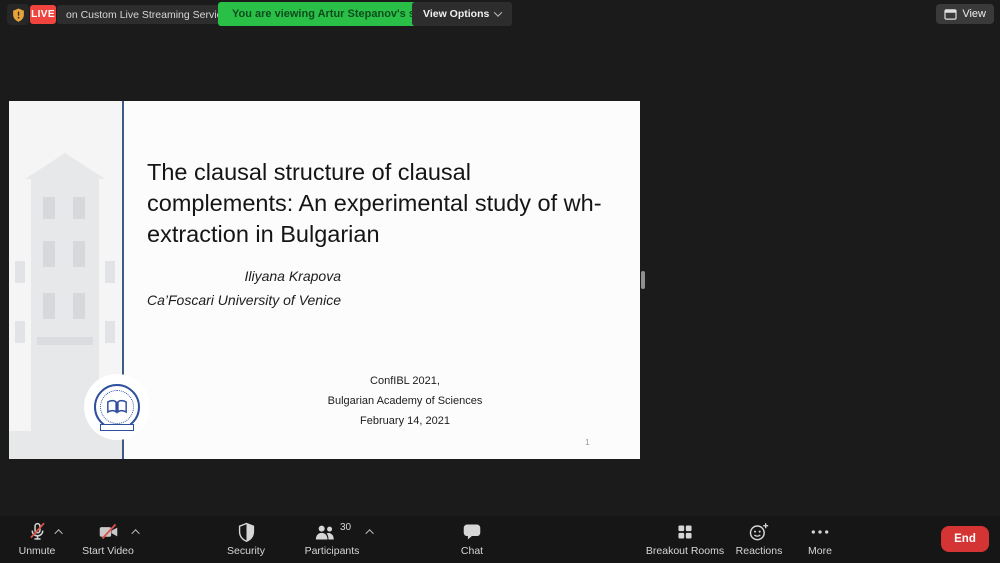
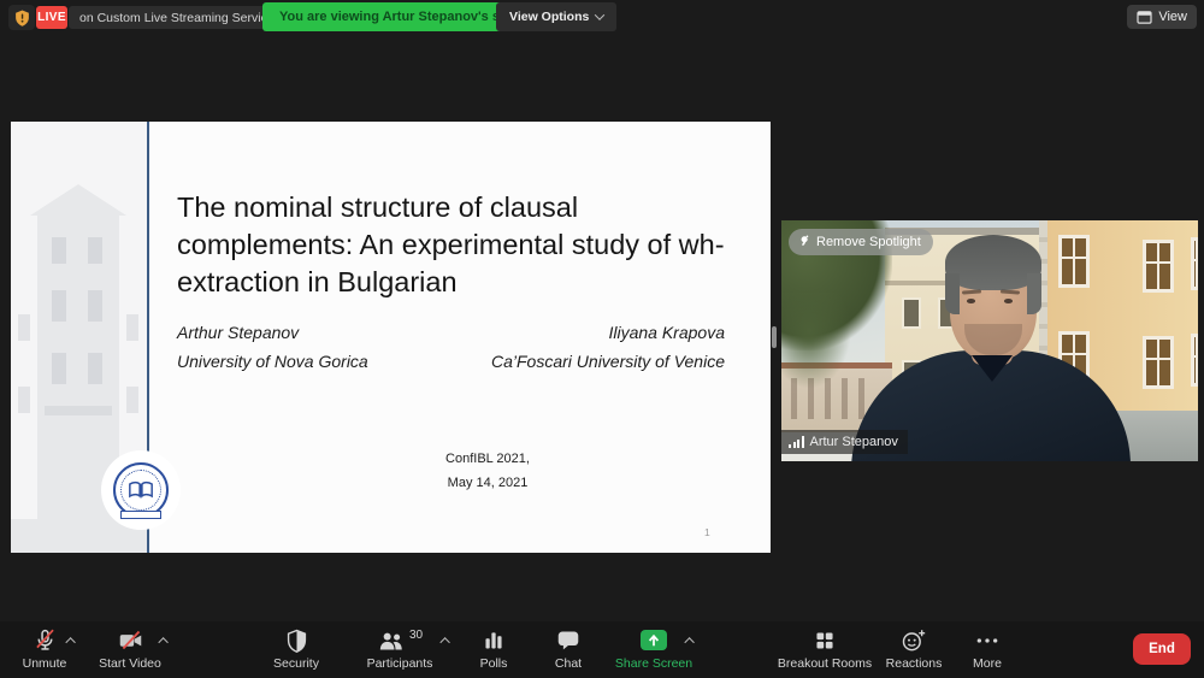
  LIVE
  on Custom Live Streaming Servi
  You are viewing Artur Stepanov's
  View Options
  View
- The clausal structure of clausal complements: An experimental study of wh-extraction in Bulgarian
+ The nominal structure of clausal complements: An experimental study of wh-extraction in Bulgarian
+ Arthur Stepanov
+ University of Nova Gorica
  Iliyana Krapova
  Ca’Foscari University of Venice
  ConfIBL 2021,
- Bulgarian Academy of Sciences
- February 14, 2021
+ May 14, 2021
  1
+ Remove Spotlight
+ Artur Stepanov
  Unmute
  Start Video
  Security
  30
  Participants
+ Polls
  Chat
+ Share Screen
  Breakout Rooms
  Reactions
  More
  End
